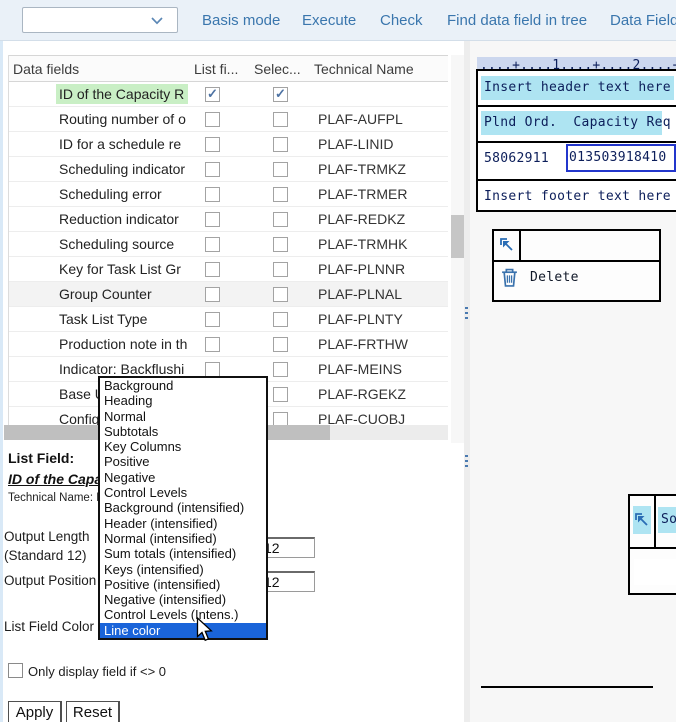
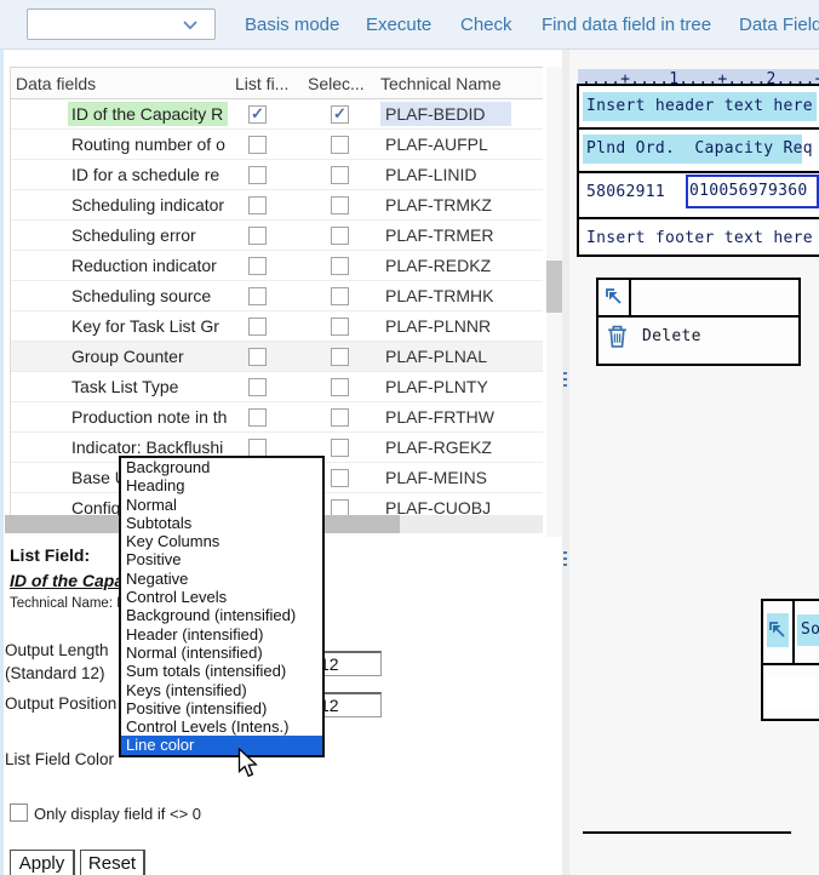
  Basis mode
  Execute
  Check
  Find data field in tree
  Data Field
  Data fields
  List fi...
  Selec...
  Technical Name
  ID of the Capacity R
+ PLAF-BEDID
  Routing number of o
  PLAF-AUFPL
  ID for a schedule re
  PLAF-LINID
  Scheduling indicator
  PLAF-TRMKZ
  Scheduling error
  PLAF-TRMER
  Reduction indicator
  PLAF-REDKZ
  Scheduling source
  PLAF-TRMHK
  Key for Task List Gr
  PLAF-PLNNR
  Group Counter
  PLAF-PLNAL
  Task List Type
  PLAF-PLNTY
  Production note in th
  PLAF-FRTHW
  Indicator: Backflushi
- PLAF-MEINS
+ PLAF-RGEKZ
  Base
- PLAF-RGEKZ
+ PLAF-MEINS
  Config
  PLAF-CUOBJ
  List Field:
  ID of the Cap
  Technical Name:
  Output Length
  (Standard 12)
  Output Position
  List Field Color
  Only display field if <> 0
  Apply
  Reset
  Background
  Heading
  Normal
  Subtotals
  Key Columns
  Positive
  Negative
  Control Levels
  Background (intensified)
  Header (intensified)
  Normal (intensified)
  Sum totals (intensified)
  Keys (intensified)
  Positive (intensified)
- Negative (intensified)
  Control Levels (Intens.)
  Line color
  ....+....1....+....2....
  Insert header text here
  Plnd Ord. Capacity Req
  58062911
- 013503918410
+ 010056979360
  Insert footer text here
  Delete
